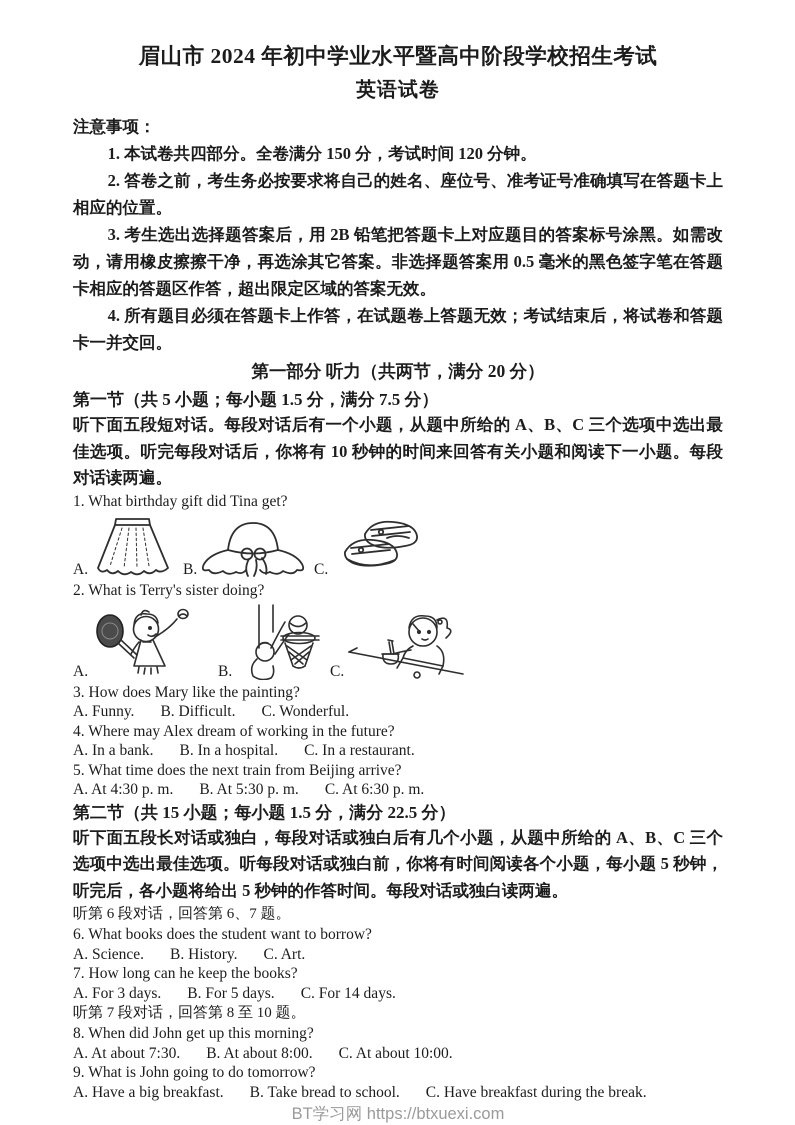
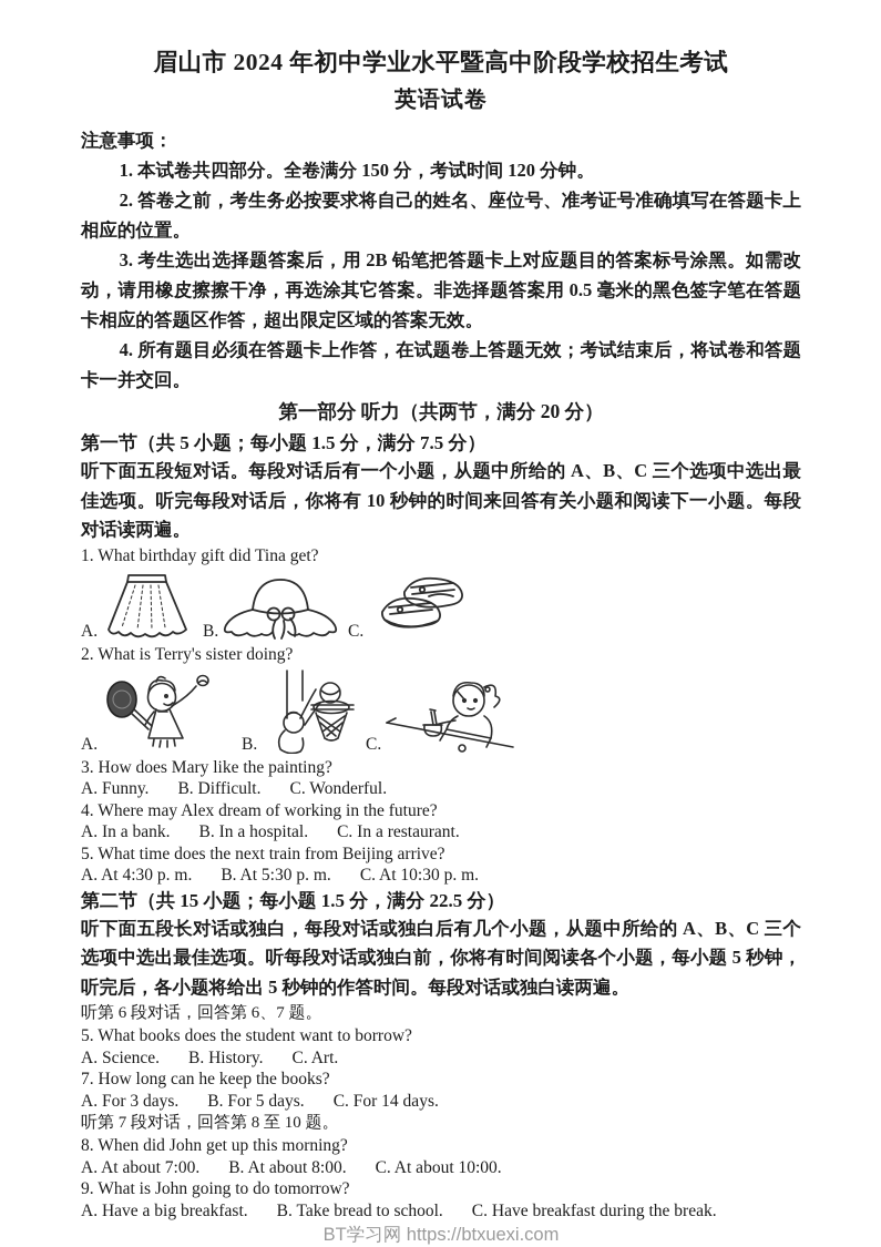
  眉山市 2024 年初中学业水平暨高中阶段学校招生考试
  英语试卷
  注意事项：
  1. 本试卷共四部分。全卷满分 150 分，考试时间 120 分钟。
  2. 答卷之前，考生务必按要求将自己的姓名、座位号、准考证号准确填写在答题卡上相应的位置。
  3. 考生选出选择题答案后，用 2B 铅笔把答题卡上对应题目的答案标号涂黑。如需改动，请用橡皮擦擦干净，再选涂其它答案。非选择题答案用 0.5 毫米的黑色签字笔在答题卡相应的答题区作答，超出限定区域的答案无效。
  4. 所有题目必须在答题卡上作答，在试题卷上答题无效；考试结束后，将试卷和答题卡一并交回。
  第一部分 听力（共两节，满分 20 分）
  第一节（共 5 小题；每小题 1.5 分，满分 7.5 分）
  听下面五段短对话。每段对话后有一个小题，从题中所给的 A、B、C 三个选项中选出最佳选项。听完每段对话后，你将有 10 秒钟的时间来回答有关小题和阅读下一小题。每段对话读两遍。
  1. What birthday gift did Tina get?
  A.
  B.
  C.
  2. What is Terry's sister doing?
  A.
  B.
  C.
  3. How does Mary like the painting?
  A. Funny.
  B. Difficult.
  C. Wonderful.
  4. Where may Alex dream of working in the future?
  A. In a bank.
  B. In a hospital.
  C. In a restaurant.
  5. What time does the next train from Beijing arrive?
  A. At 4:30 p. m.
  B. At 5:30 p. m.
- C. At 6:30 p. m.
+ C. At 10:30 p. m.
  第二节（共 15 小题；每小题 1.5 分，满分 22.5 分）
  听下面五段长对话或独白，每段对话或独白后有几个小题，从题中所给的 A、B、C 三个选项中选出最佳选项。听每段对话或独白前，你将有时间阅读各个小题，每小题 5 秒钟，听完后，各小题将给出 5 秒钟的作答时间。每段对话或独白读两遍。
  听第 6 段对话，回答第 6、7 题。
- 6. What books does the student want to borrow?
+ 5. What books does the student want to borrow?
  A. Science.
  B. History.
  C. Art.
  7. How long can he keep the books?
  A. For 3 days.
  B. For 5 days.
  C. For 14 days.
  听第 7 段对话，回答第 8 至 10 题。
  8. When did John get up this morning?
- A. At about 7:30.
+ A. At about 7:00.
  B. At about 8:00.
  C. At about 10:00.
  9. What is John going to do tomorrow?
  A. Have a big breakfast.
  B. Take bread to school.
  C. Have breakfast during the break.
  BT学习网 https://btxuexi.com
